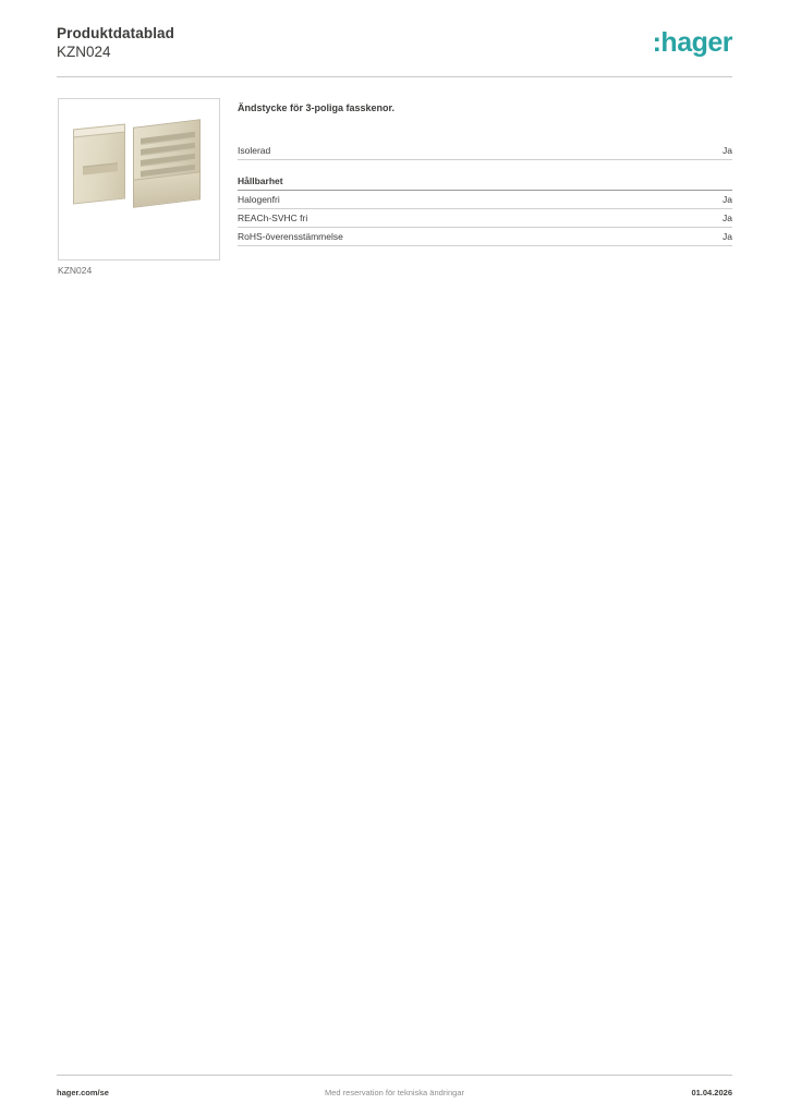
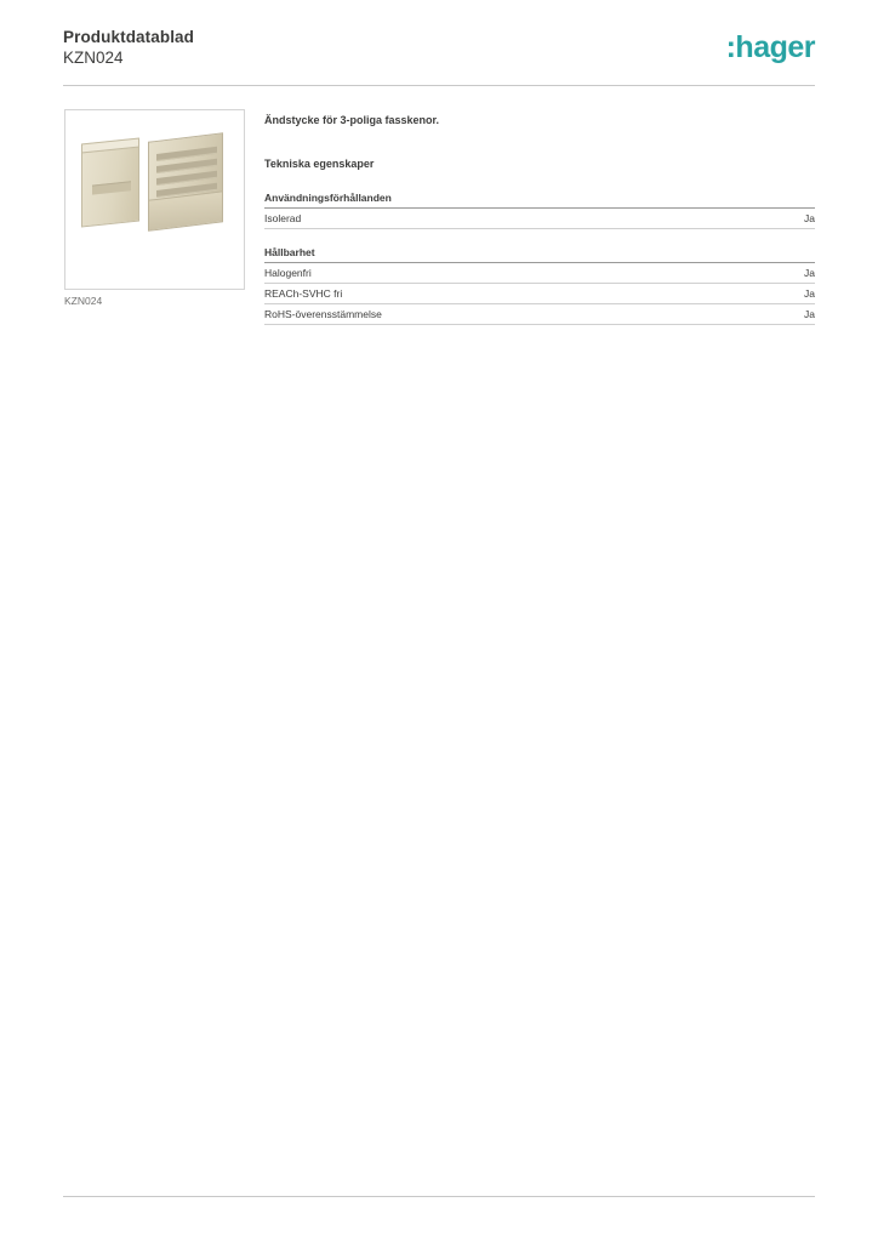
  Produktdatablad
  KZN024
  :hager
  KZN024
  Ändstycke för 3-poliga fasskenor.
+ Tekniska egenskaper
+ Användningsförhållanden
  Isolerad
  Ja
  Hållbarhet
  Halogenfri
  Ja
  REACh-SVHC fri
  Ja
  RoHS-överensstämmelse
  Ja
- hager.com/se
- Med reservation för tekniska ändringar
- 01.04.2026
